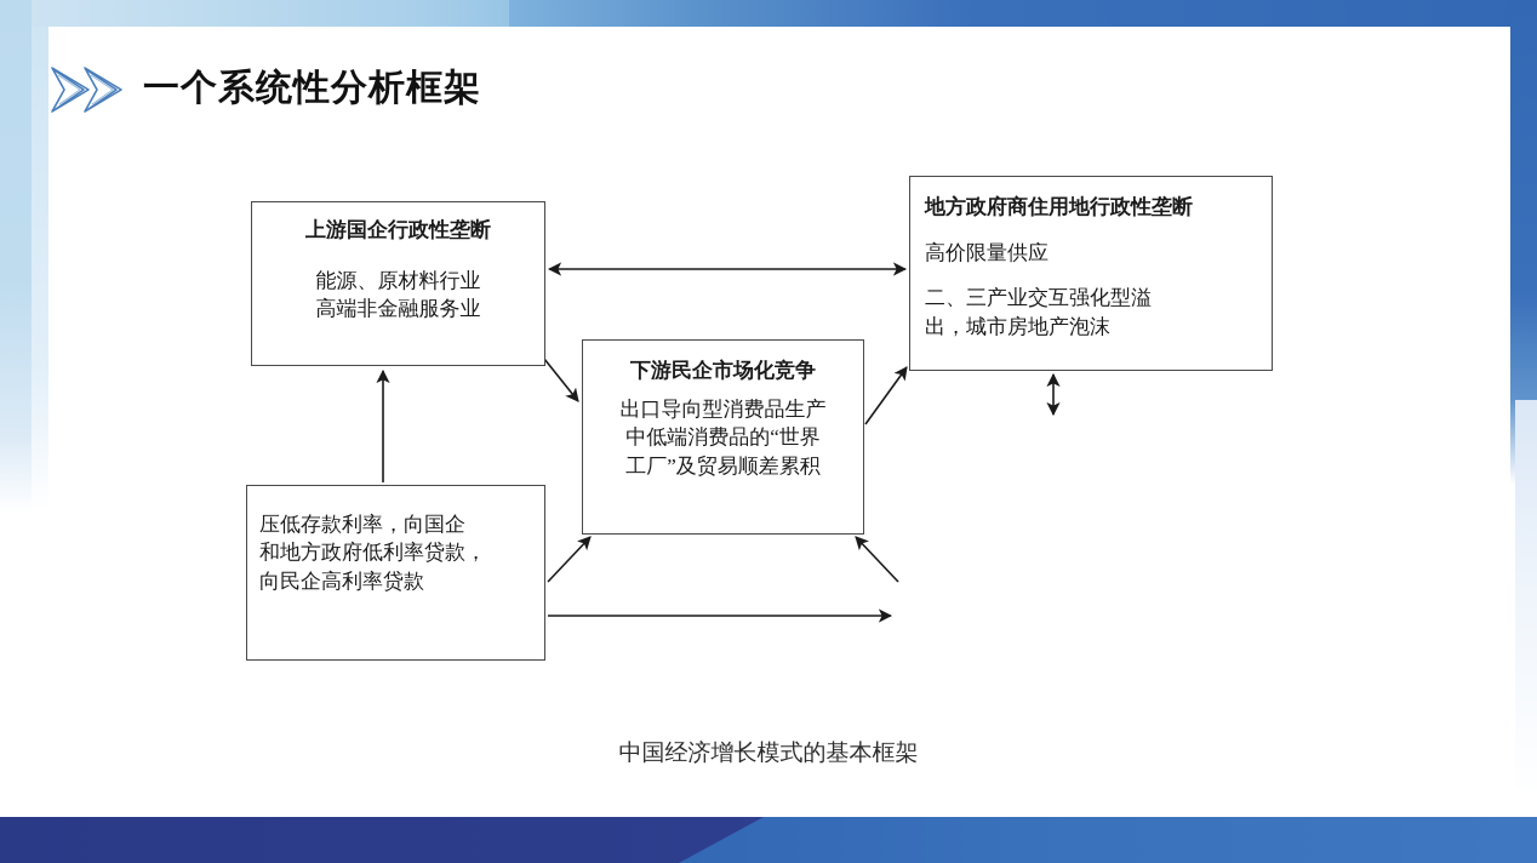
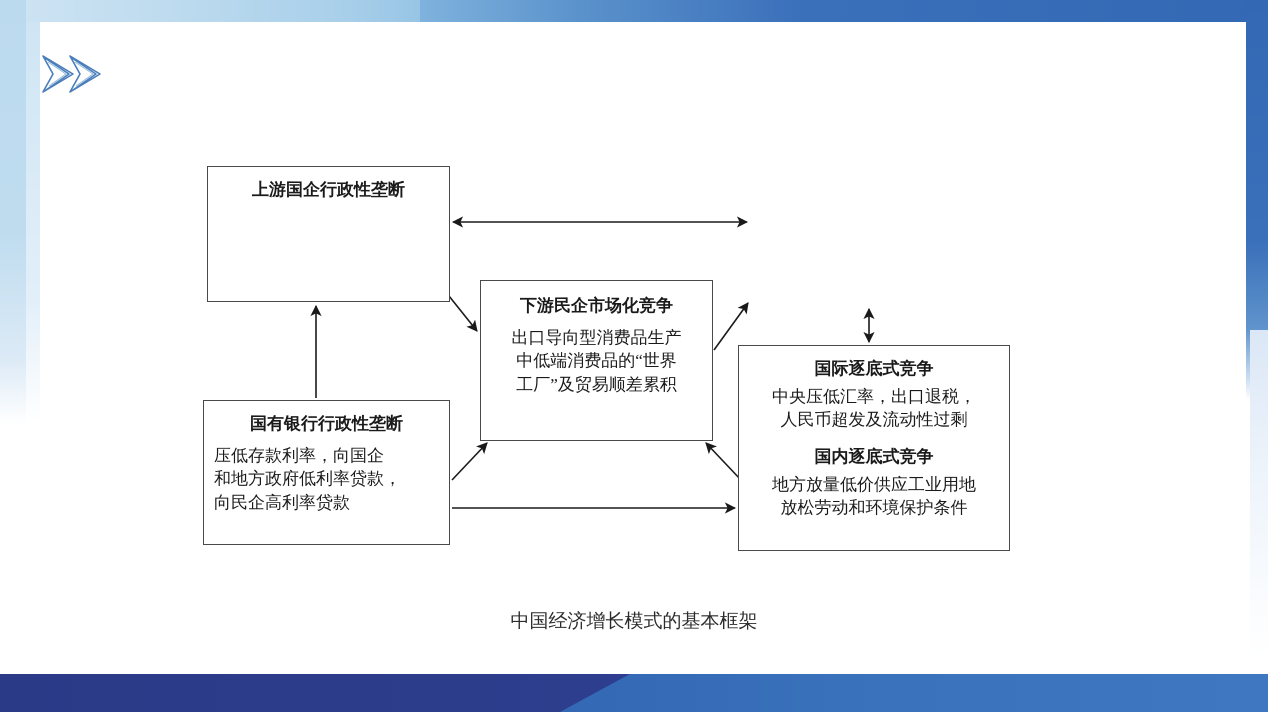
- 一个系统性分析框架
  上游国企行政性垄断
- 能源、原材料行业
- 高端非金融服务业
- 地方政府商住用地行政性垄断
- 高价限量供应
- 二、三产业交互强化型溢
- 出，城市房地产泡沫
  下游民企市场化竞争
  出口导向型消费品生产
  中低端消费品的“世界
  工厂”及贸易顺差累积
+ 国有银行行政性垄断
  压低存款利率，向国企
  和地方政府低利率贷款，
  向民企高利率贷款
+ 国际逐底式竞争
+ 中央压低汇率，出口退税，
+ 人民币超发及流动性过剩
+ 国内逐底式竞争
+ 地方放量低价供应工业用地
+ 放松劳动和环境保护条件
  中国经济增长模式的基本框架
